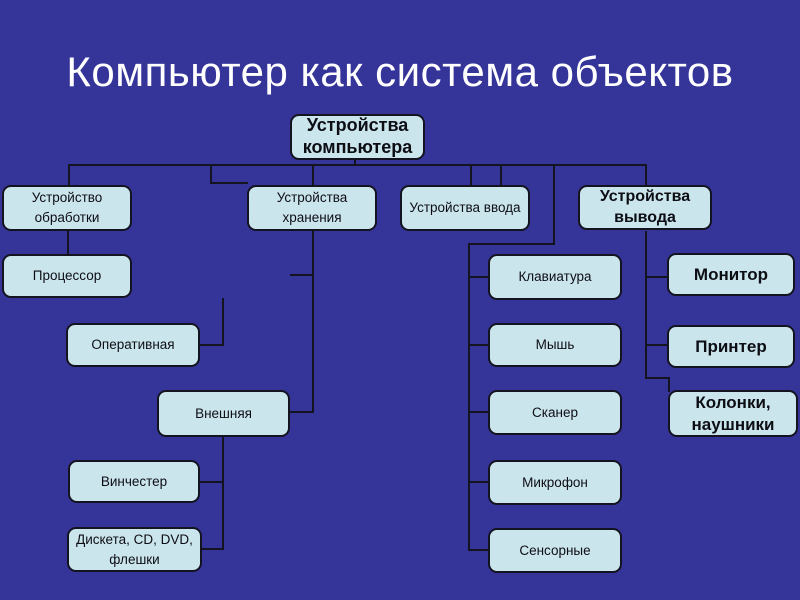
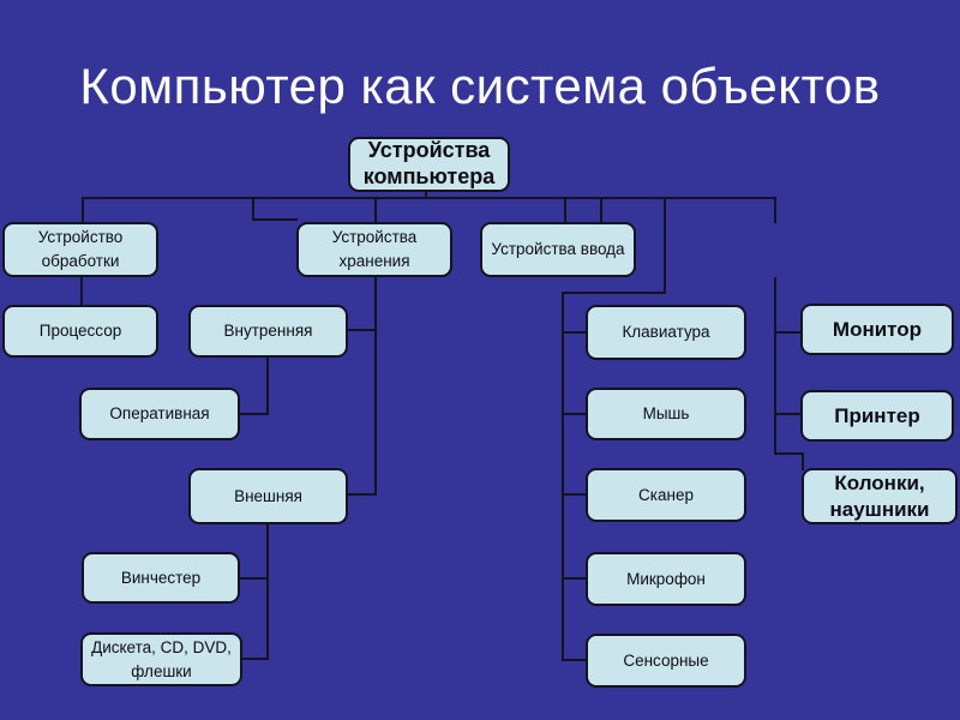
  Компьютер как система объектов
  Устройства компьютера
  Устройство обработки
  Устройства хранения
  Устройства ввода
- Устройства вывода
  Процессор
+ Внутренняя
  Оперативная
  Внешняя
  Винчестер
  Дискета, CD, DVD, флешки
  Клавиатура
  Мышь
  Сканер
  Микрофон
  Сенсорные
  Монитор
  Принтер
  Колонки, наушники
